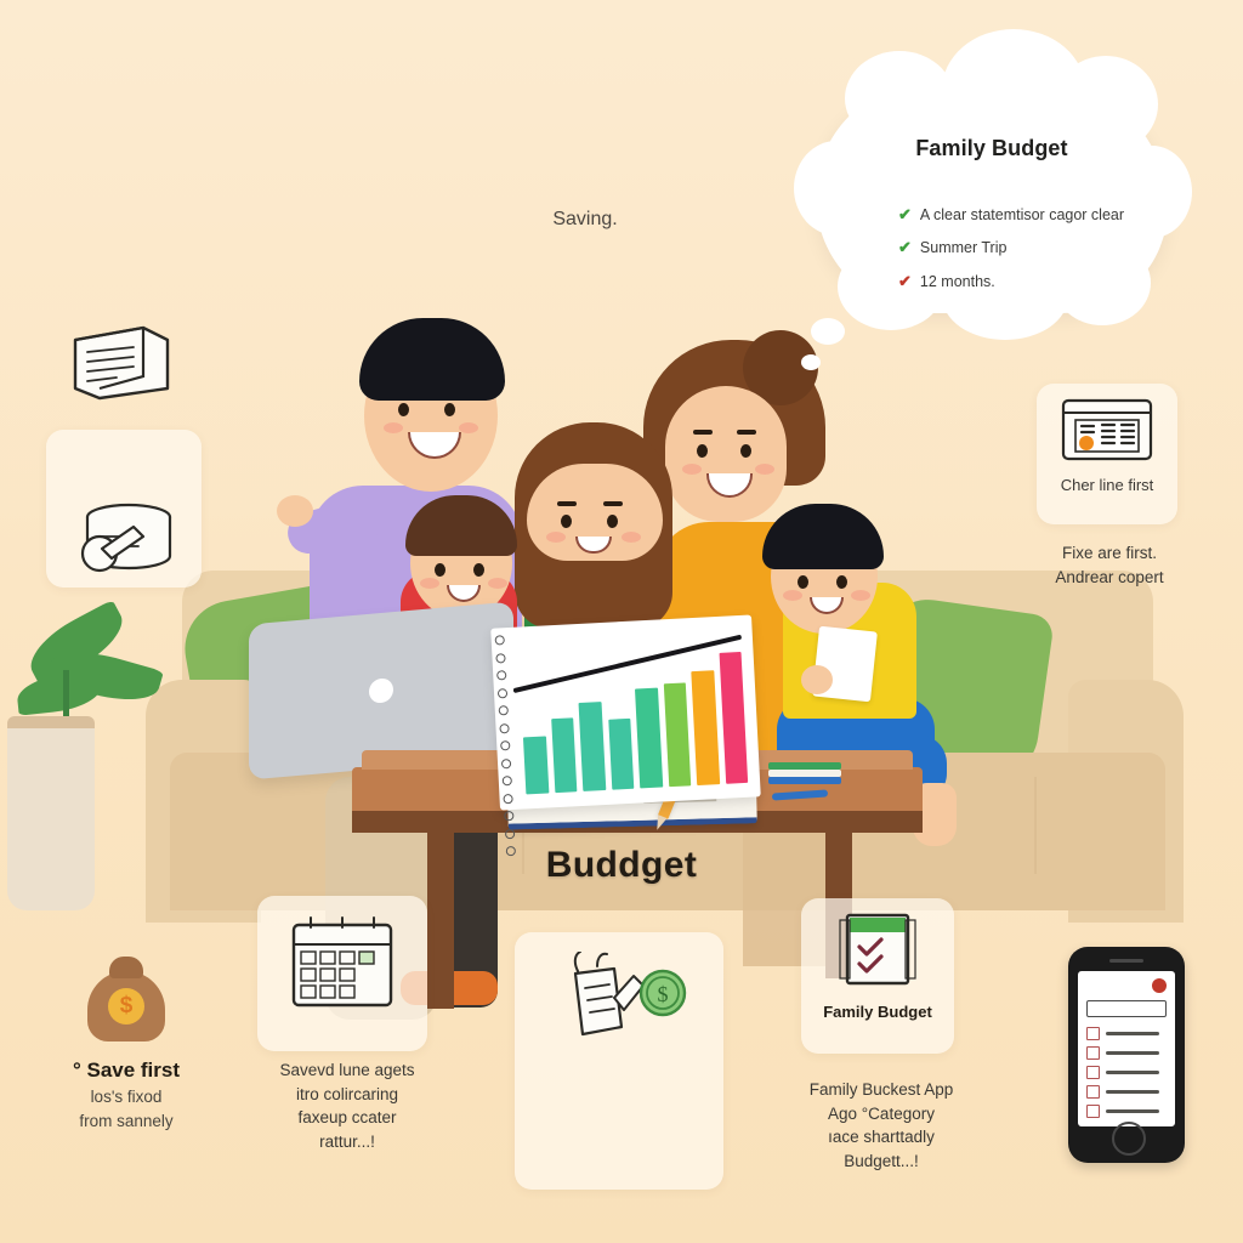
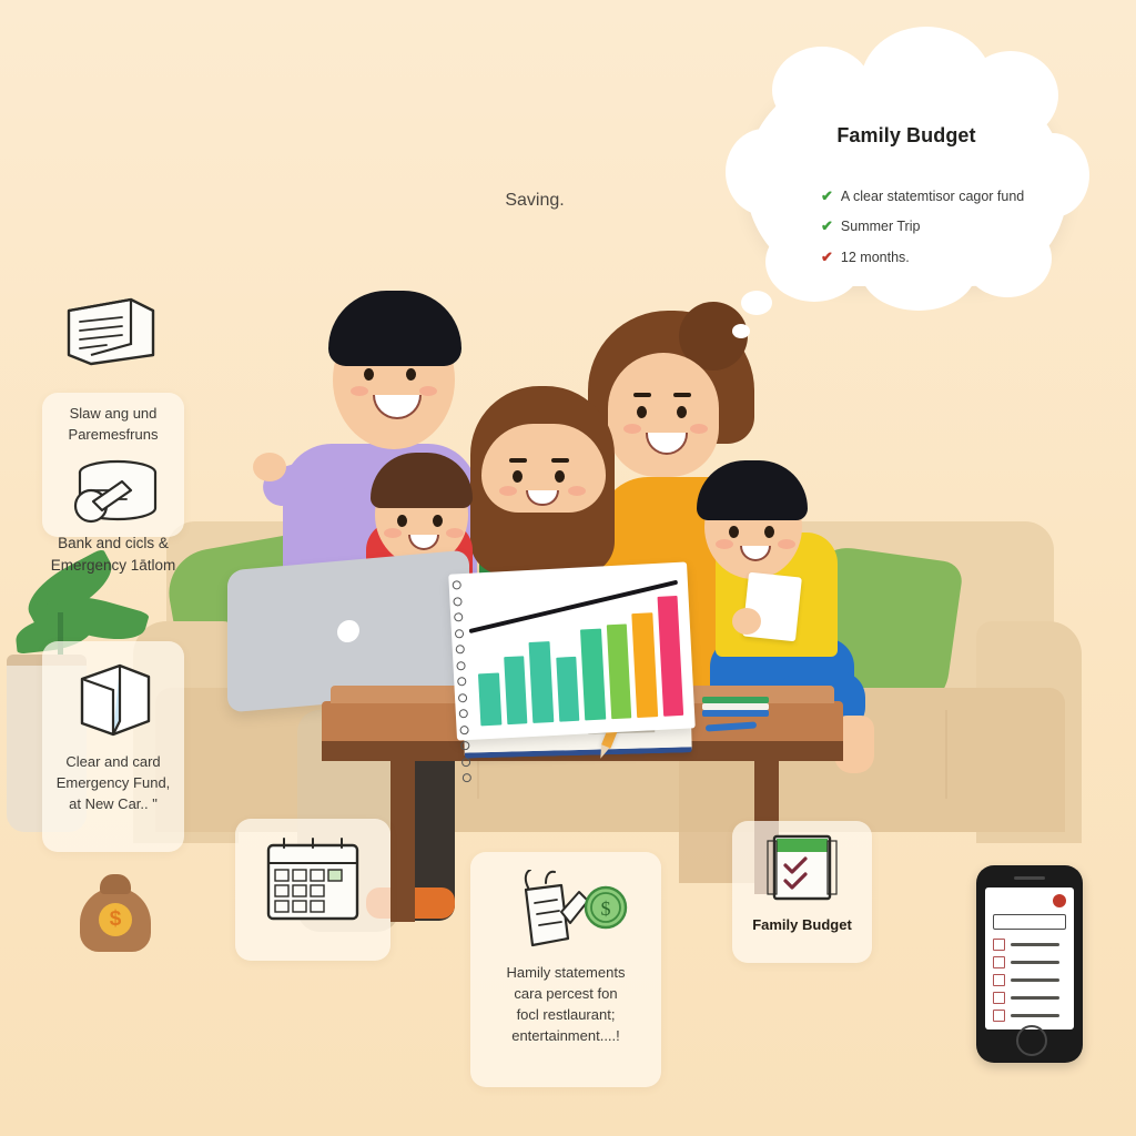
- Buddget
  Saving.
  Family Budget
  ✔
- A clear statemtisor cagor clear
+ A clear statemtisor cagor fund
  ✔
  Summer Trip
  ✔
  12 months.
+ Slaw ang und
+ Paremesfruns
+ Bank and cicls &
+ Emergency 1ātlom
+ Clear and card
+ Emergency Fund,
+ at New Car.. "
  $
- ° Save first
- los's fixod
- from sannely
- Savevd lune agets
- itro colircaring
- faxeup ccater
- rattur...!
  $
+ Hamily statements
+ cara percest fon
+ focl restlaurant;
+ entertainment....!
  Family Budget
- Family Buckest App
- Ago °Category
- ıace sharttadly
- Budgett...!
- Cher line first
- Fixe are first.
- Andrear copert
